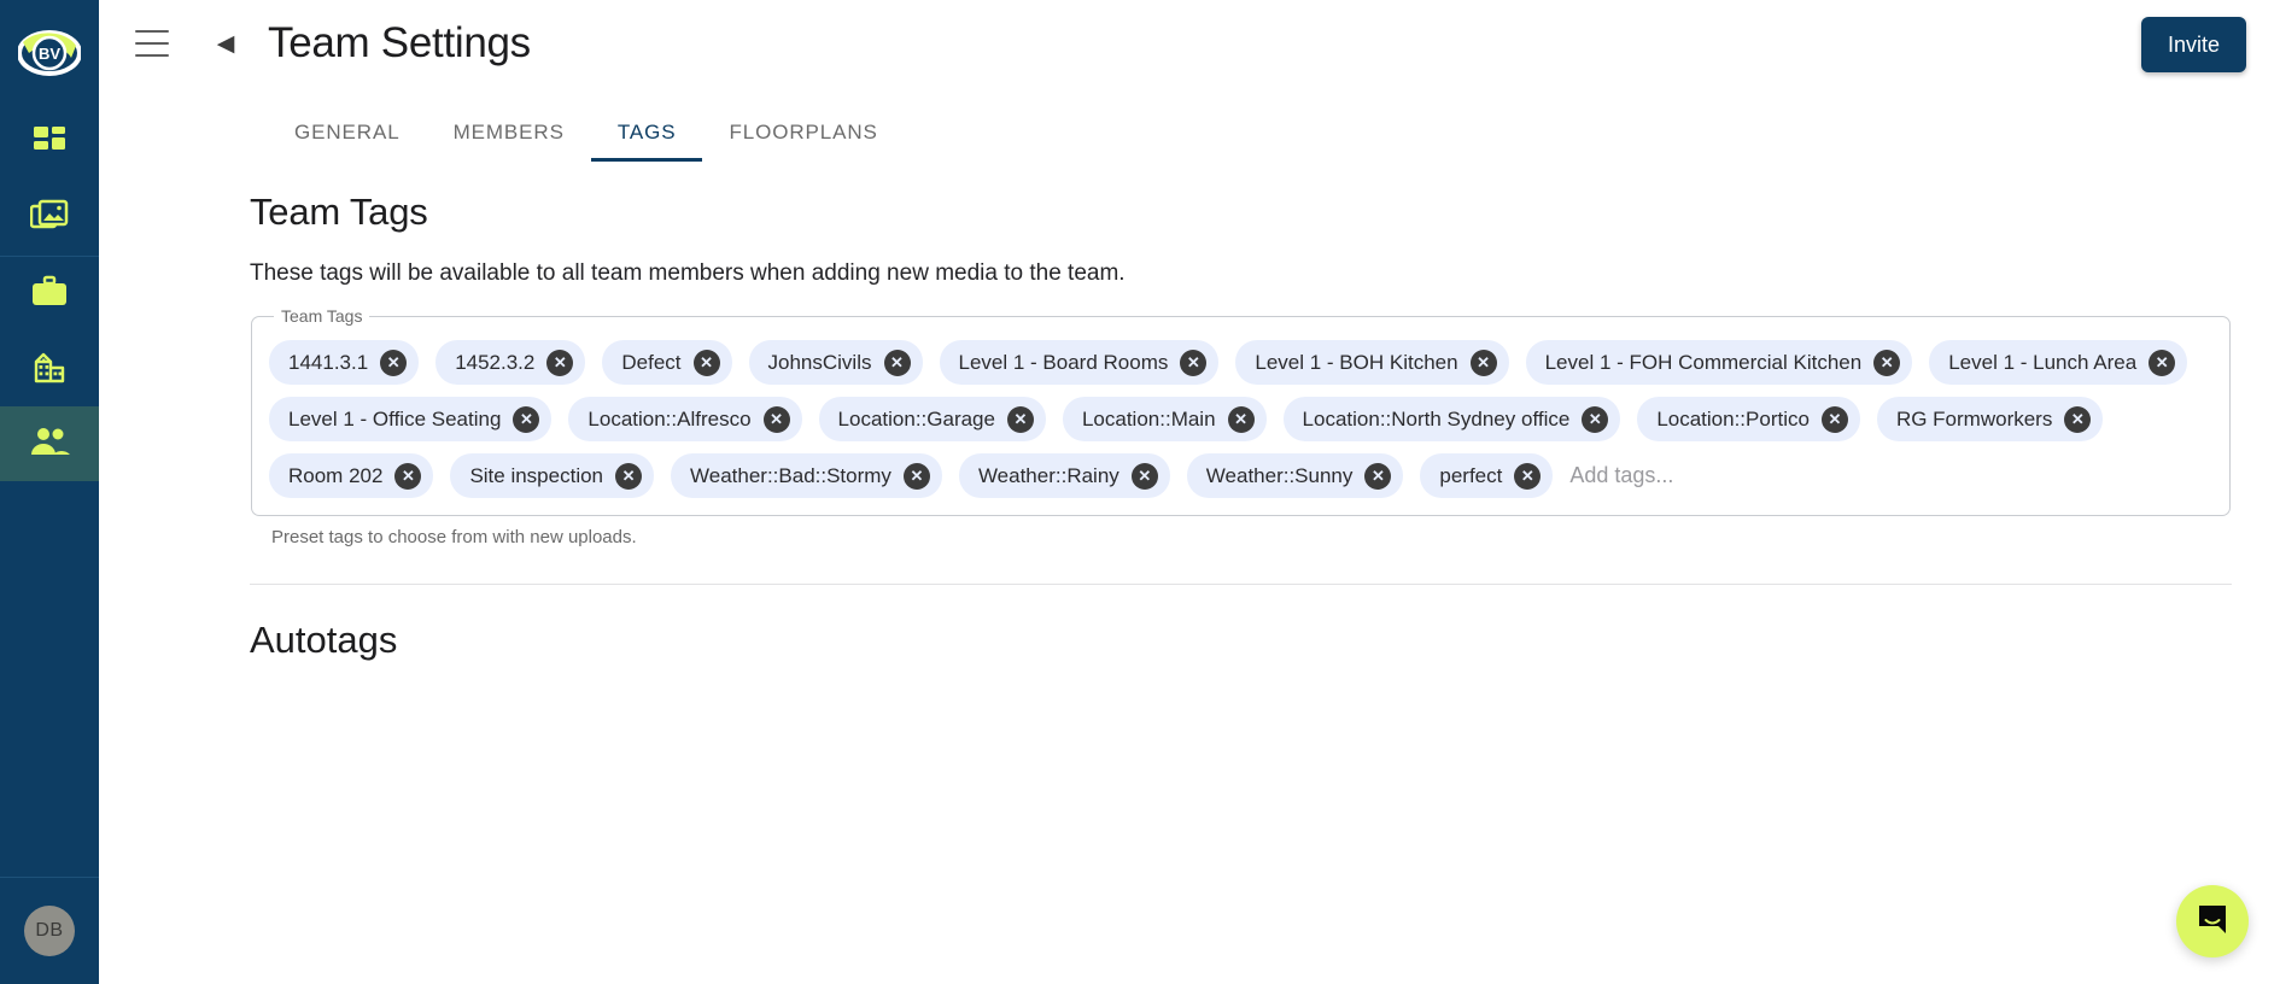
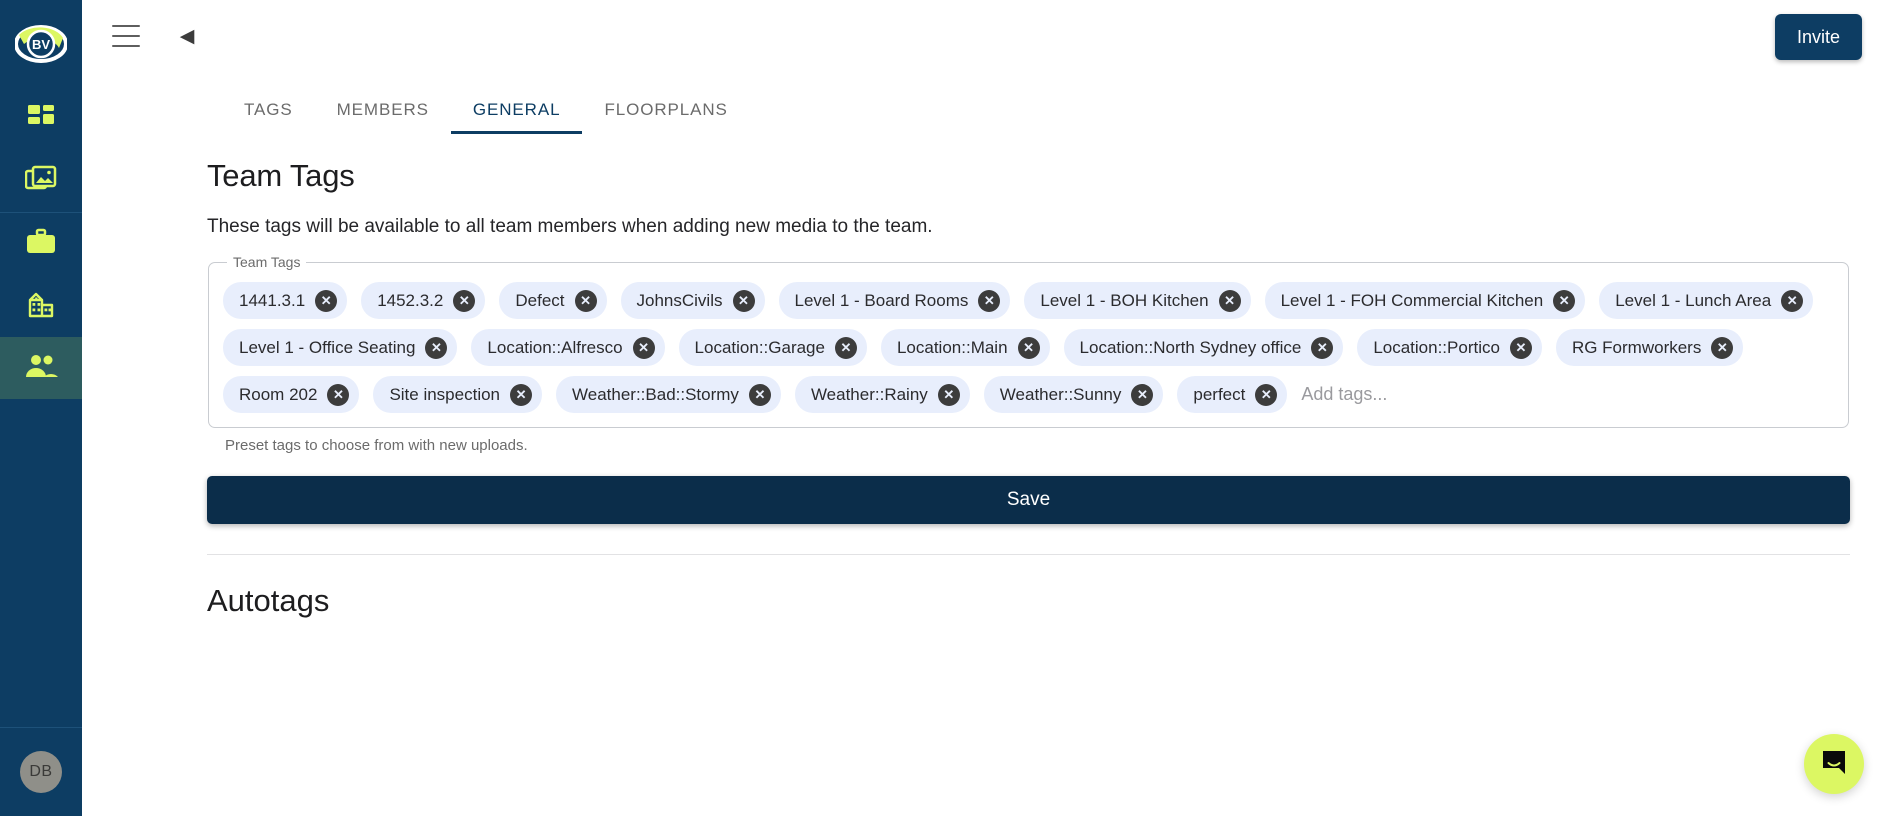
  BV
  DB
  ◀
- Team Settings
  Invite
- GENERAL
+ TAGS
  MEMBERS
- TAGS
+ GENERAL
  FLOORPLANS
  Team Tags
  These tags will be available to all team members when adding new media to the team.
  Team Tags
  1441.3.1
  ✕
  1452.3.2
  ✕
  Defect
  ✕
  JohnsCivils
  ✕
  Level 1 - Board Rooms
  ✕
  Level 1 - BOH Kitchen
  ✕
  Level 1 - FOH Commercial Kitchen
  ✕
  Level 1 - Lunch Area
  ✕
  Level 1 - Office Seating
  ✕
  Location::Alfresco
  ✕
  Location::Garage
  ✕
  Location::Main
  ✕
  Location::North Sydney office
  ✕
  Location::Portico
  ✕
  RG Formworkers
  ✕
  Room 202
  ✕
  Site inspection
  ✕
  Weather::Bad::Stormy
  ✕
  Weather::Rainy
  ✕
  Weather::Sunny
  ✕
  perfect
  ✕
  Add tags...
  Preset tags to choose from with new uploads.
+ Save
  Autotags
